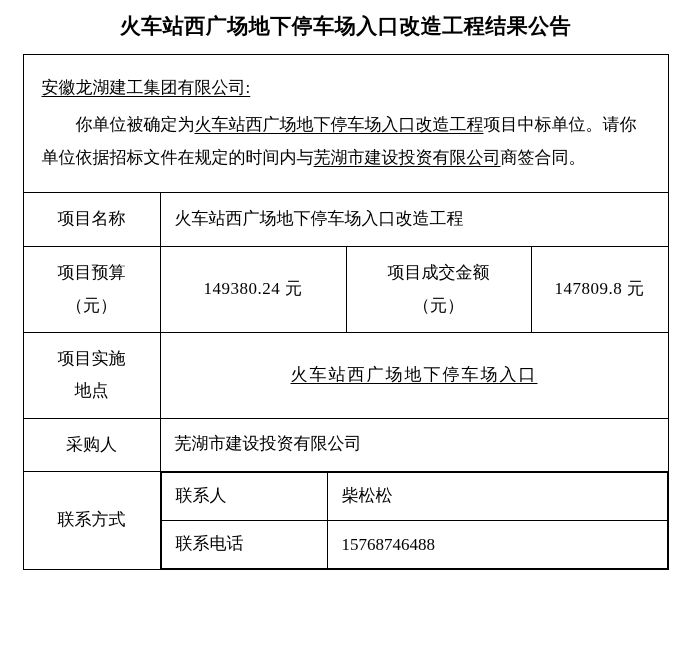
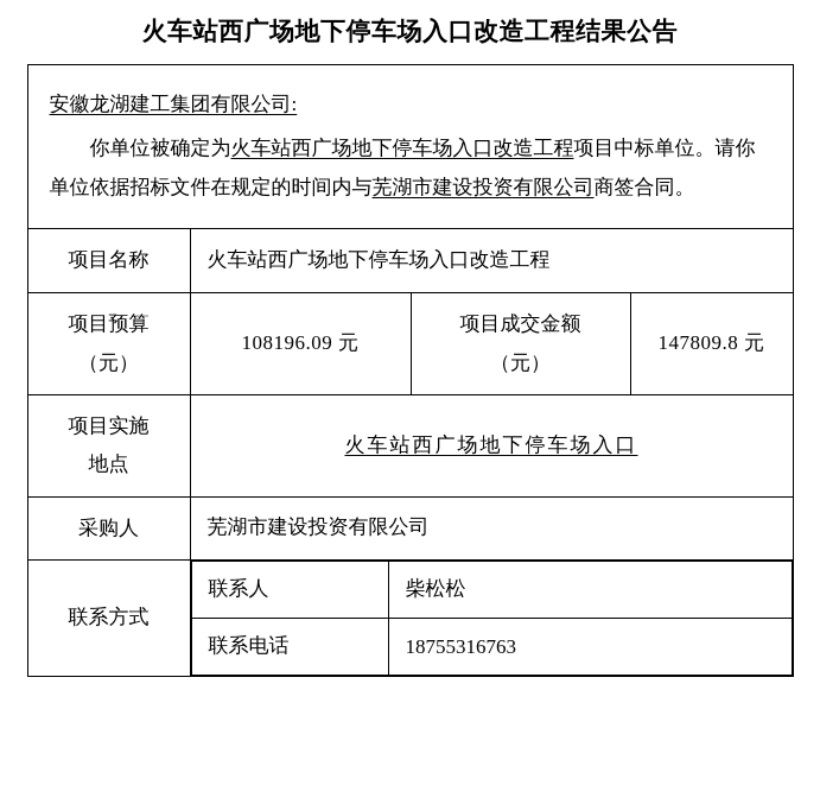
  火车站西广场地下停车场入口改造工程结果公告
  安徽龙湖建工集团有限公司: 你单位被确定为火车站西广场地下停车场入口改造工程项目中标单位。请你单位依据招标文件在规定的时间内与芜湖市建设投资有限公司商签合同。
  项目名称	火车站西广场地下停车场入口改造工程
- 项目预算 （元）	149380.24 元	项目成交金额 （元）	147809.8 元
+ 项目预算 （元）	108196.09 元	项目成交金额 （元）	147809.8 元
  项目实施 地点	火车站西广场地下停车场入口
  采购人	芜湖市建设投资有限公司
  联系方式
  联系人	柴松松
- 联系电话	15768746488
+ 联系电话	18755316763
